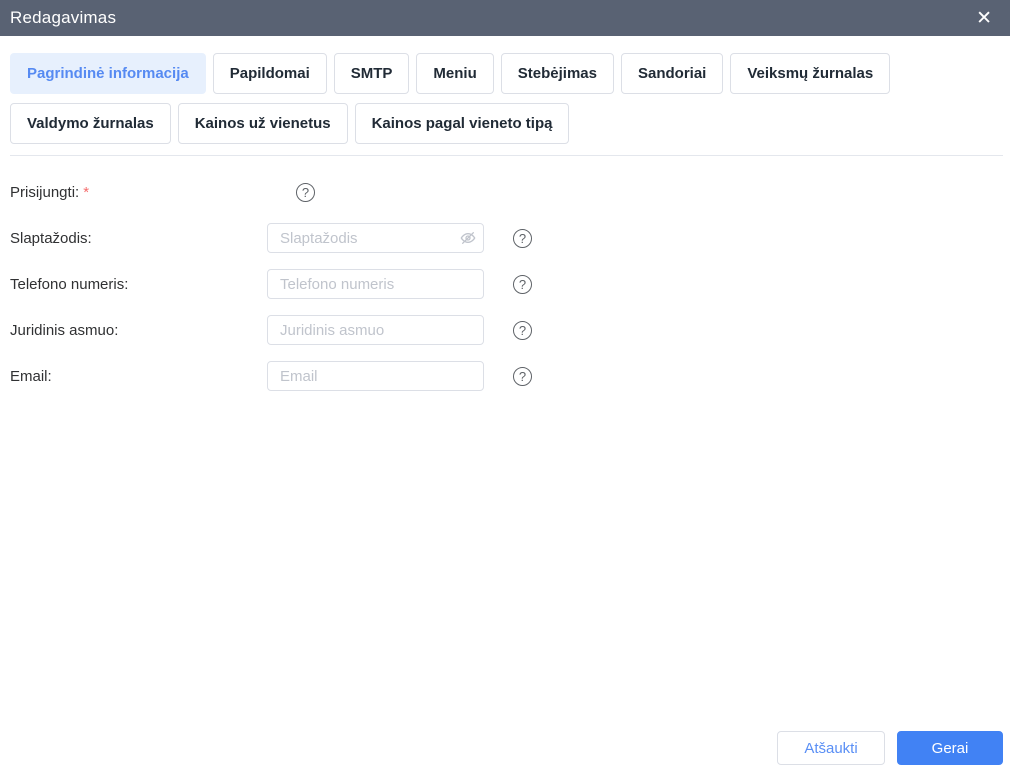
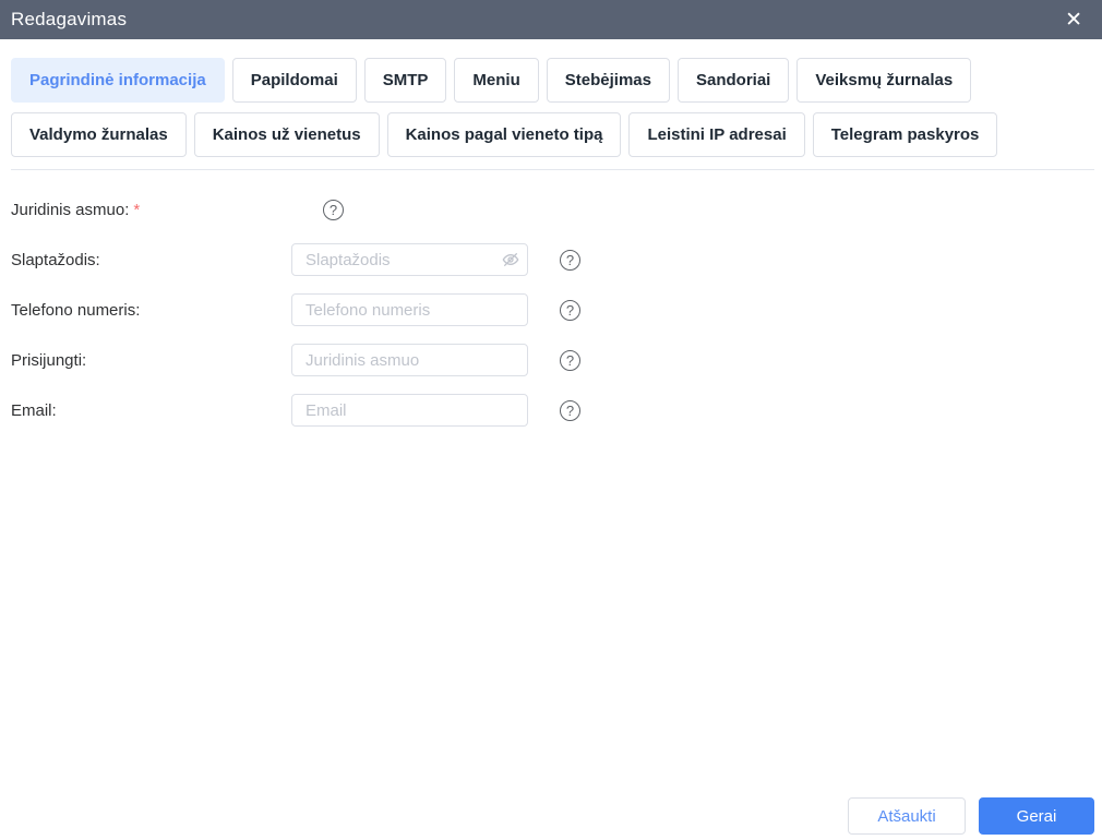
  Redagavimas
  ✕
  Pagrindinė informacija
  Papildomai
  SMTP
  Meniu
  Stebėjimas
  Sandoriai
  Veiksmų žurnalas
  Valdymo žurnalas
  Kainos už vienetus
  Kainos pagal vieneto tipą
+ Leistini IP adresai
+ Telegram paskyros
- Prisijungti: *
+ Juridinis asmuo: *
  ?
  Slaptažodis:
  Slaptažodis
  ?
  Telefono numeris:
  Telefono numeris
  ?
- Juridinis asmuo:
+ Prisijungti:
  Juridinis asmuo
  ?
  Email:
  Email
  ?
  Atšaukti
  Gerai
